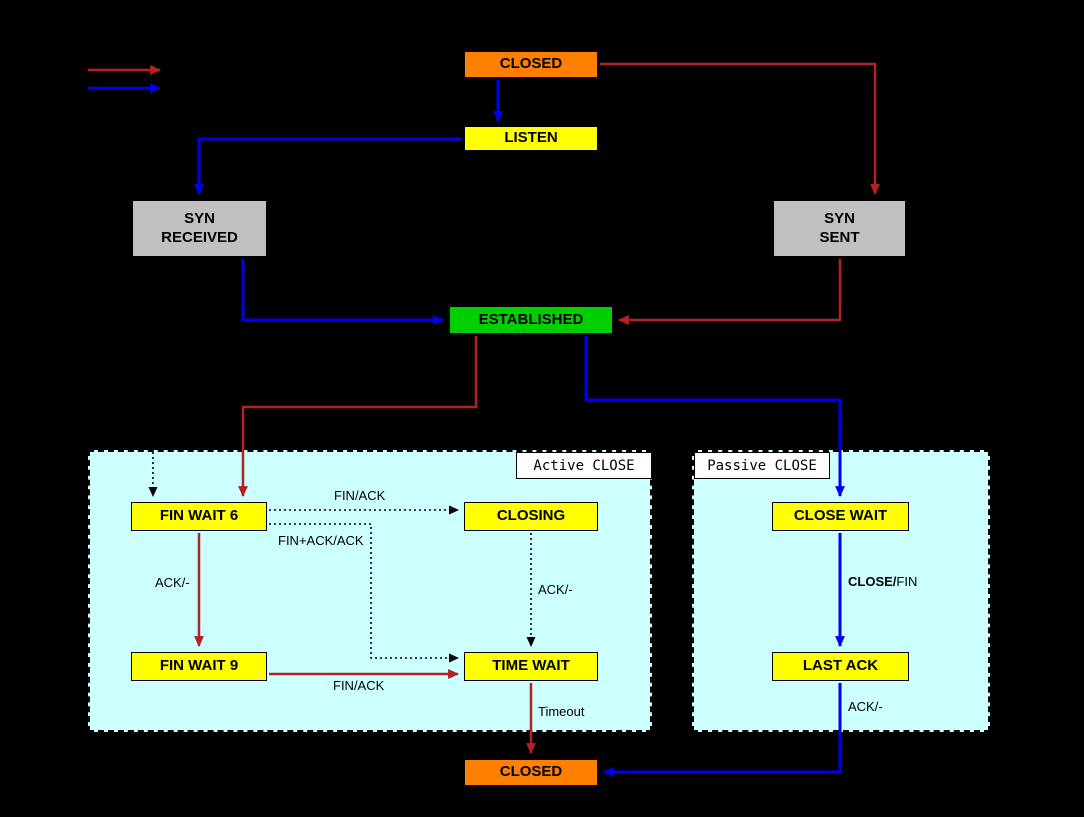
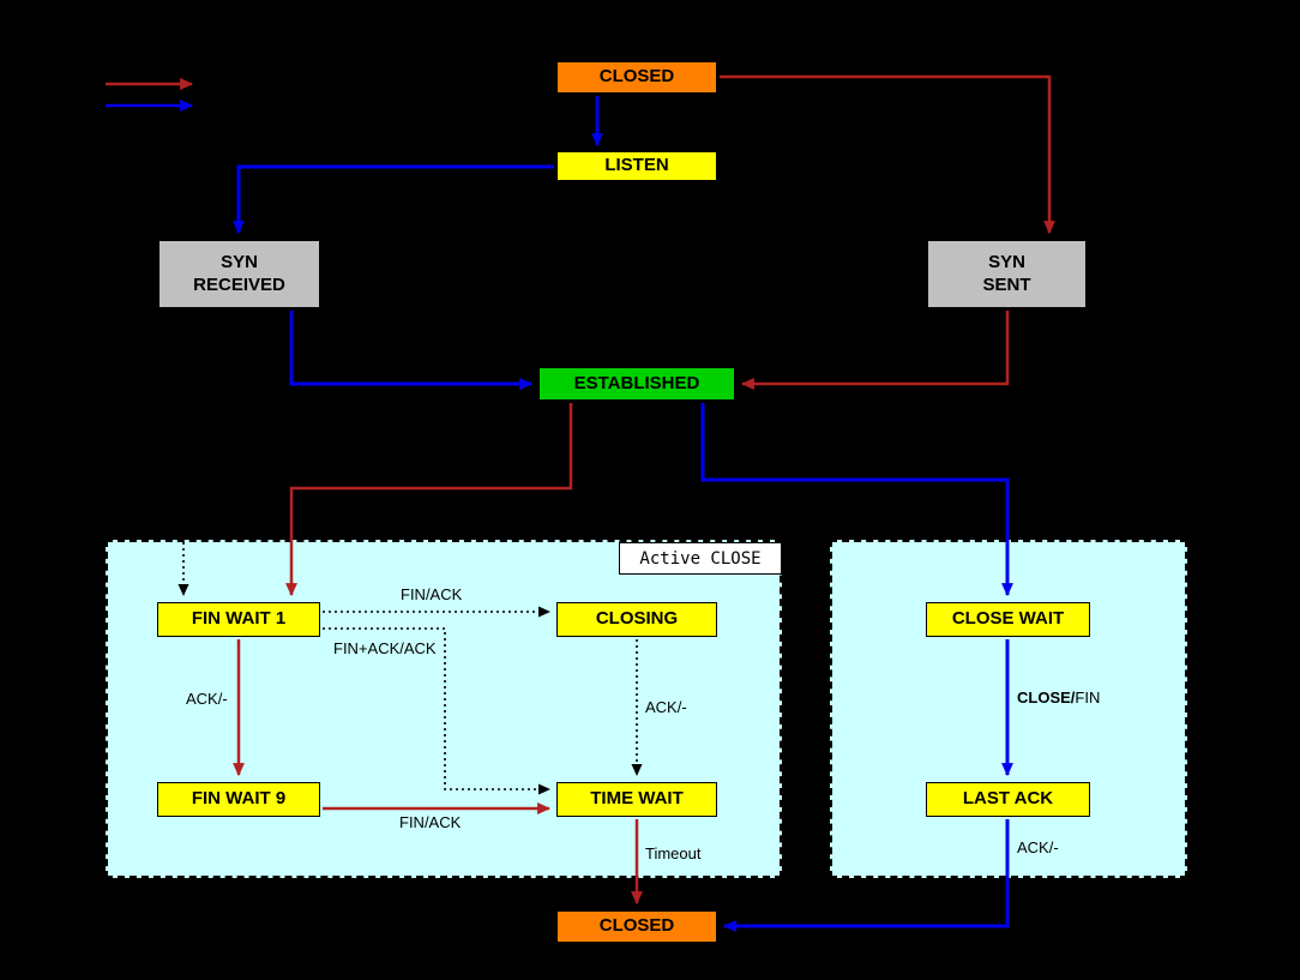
  Active CLOSE
- Passive CLOSE
  CLOSED
  LISTEN
  SYN
  RECEIVED
  SYN
  SENT
  ESTABLISHED
- FIN WAIT 6
+ FIN WAIT 1
  CLOSING
  FIN WAIT 9
  TIME WAIT
  CLOSE WAIT
  LAST ACK
  CLOSED
  FIN/ACK
  FIN+ACK/ACK
  ACK/-
  ACK/-
  FIN/ACK
  Timeout
  CLOSE/FIN
  ACK/-
